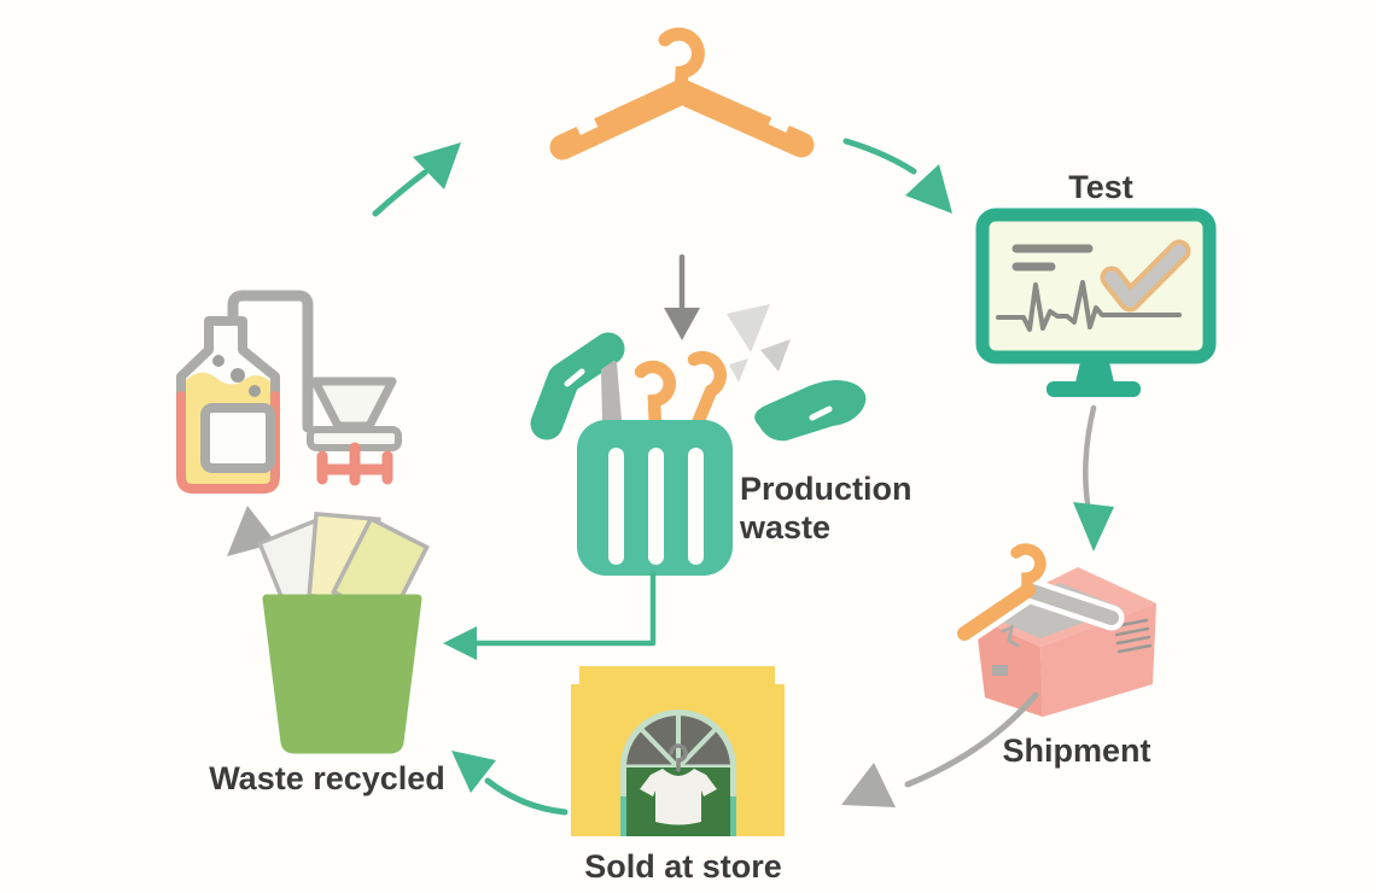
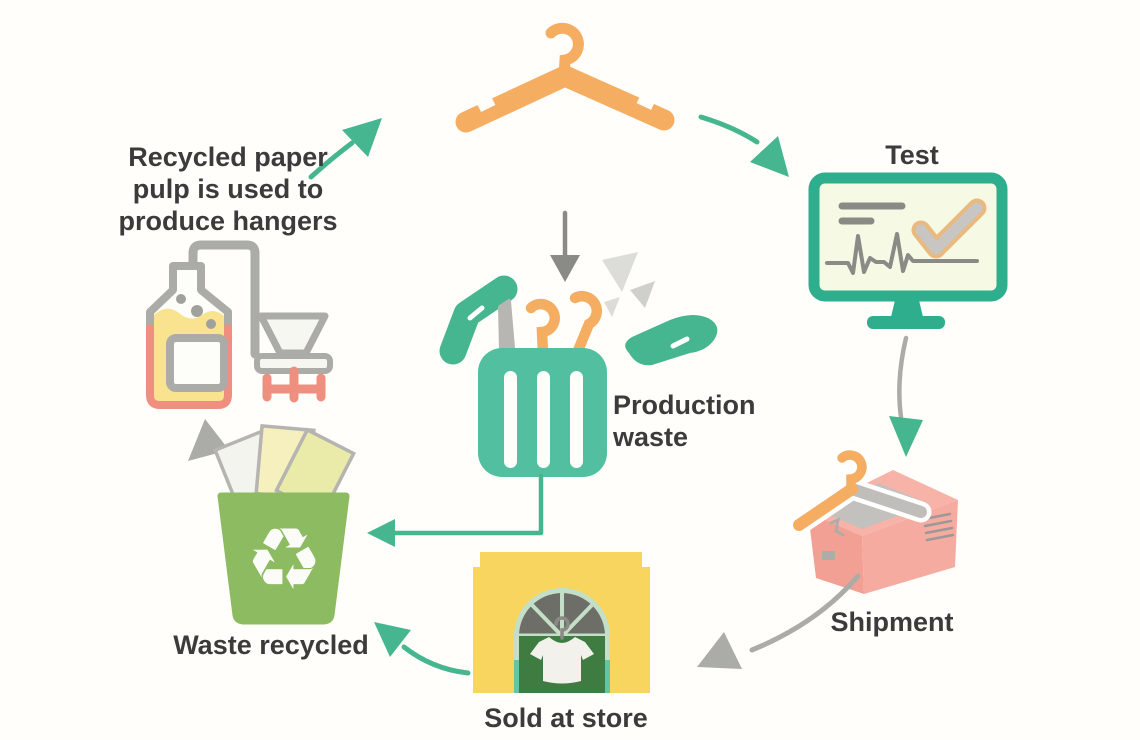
+ ♻
+ Recycled paper
+ pulp is used to
+ produce hangers
  Test
  Production
  waste
  Shipment
  Waste recycled
  Sold at store
